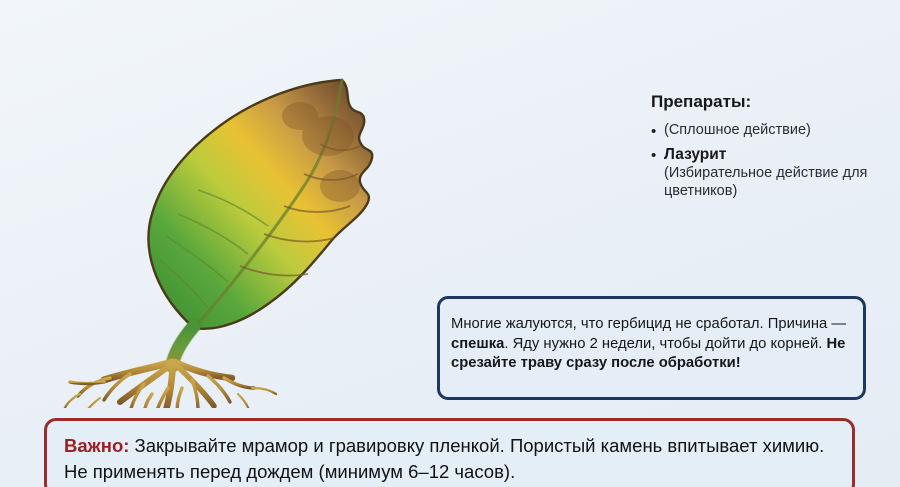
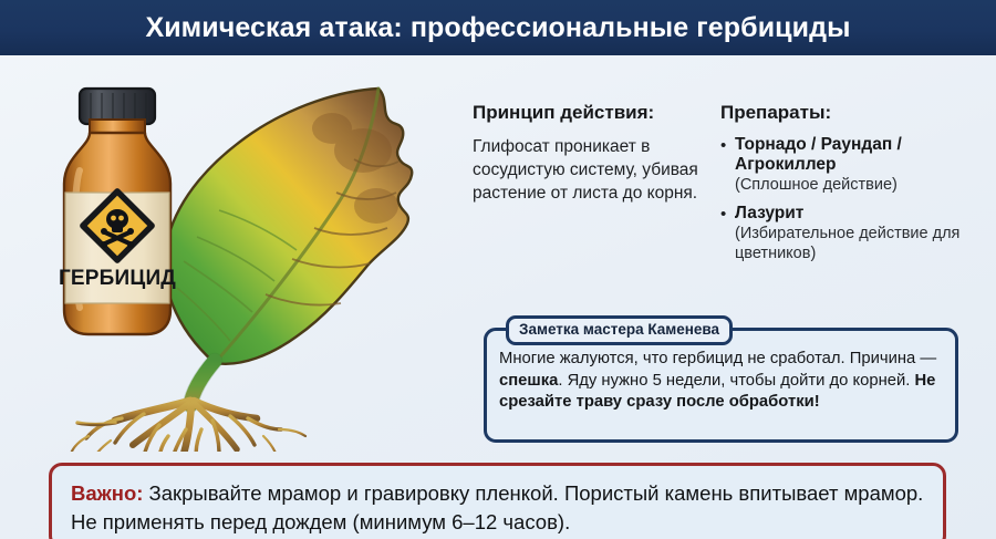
+ Химическая атака: профессиональные гербициды
+ ГЕРБИЦИД
+ Принцип действия:
+ Глифосат проникает в сосудистую систему, убивая растение от листа до корня.
  Препараты:
  •
+ Торнадо / Раундап / Агрокиллер
  (Сплошное действие)
  •
  Лазурит
  (Избирательное действие для цветников)
+ Заметка мастера Каменева
- Многие жалуются, что гербицид не сработал. Причина — спешка. Яду нужно 2 недели, чтобы дойти до корней. Не срезайте траву сразу после обработки!
+ Многие жалуются, что гербицид не сработал. Причина — спешка. Яду нужно 5 недели, чтобы дойти до корней. Не срезайте траву сразу после обработки!
- Важно: Закрывайте мрамор и гравировку пленкой. Пористый камень впитывает химию. Не применять перед дождем (минимум 6–12 часов).
+ Важно: Закрывайте мрамор и гравировку пленкой. Пористый камень впитывает мрамор. Не применять перед дождем (минимум 6–12 часов).
